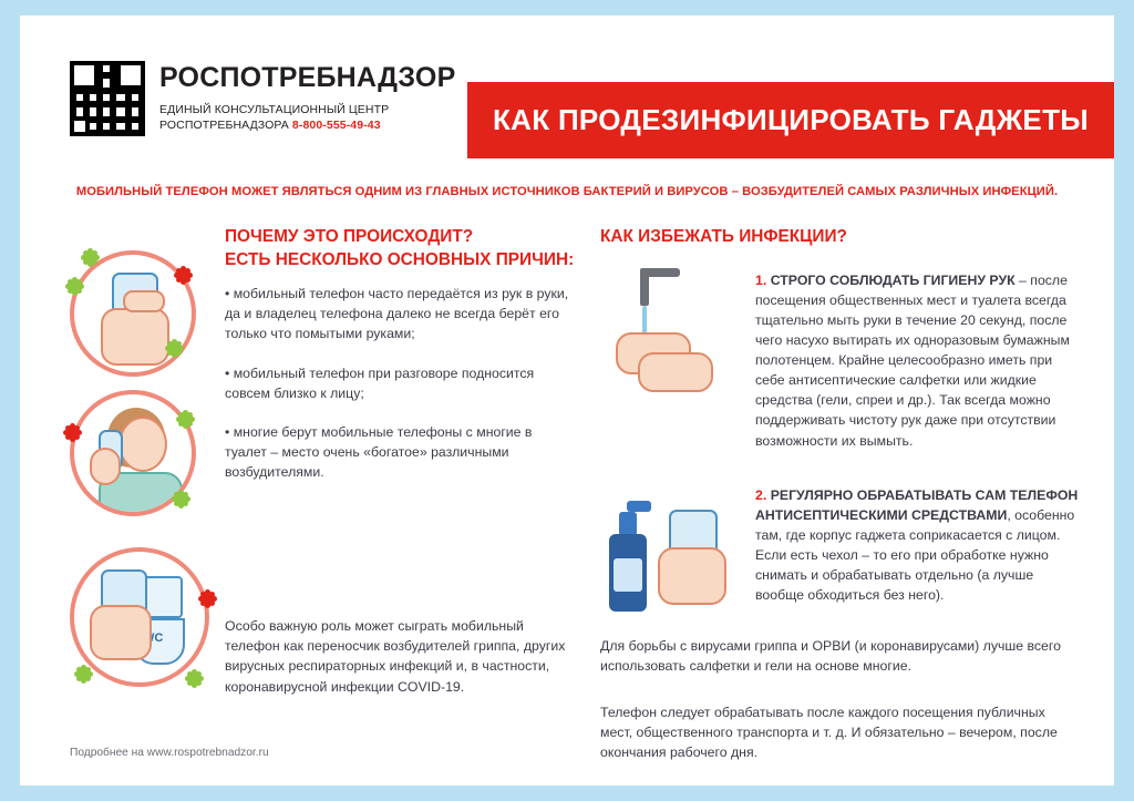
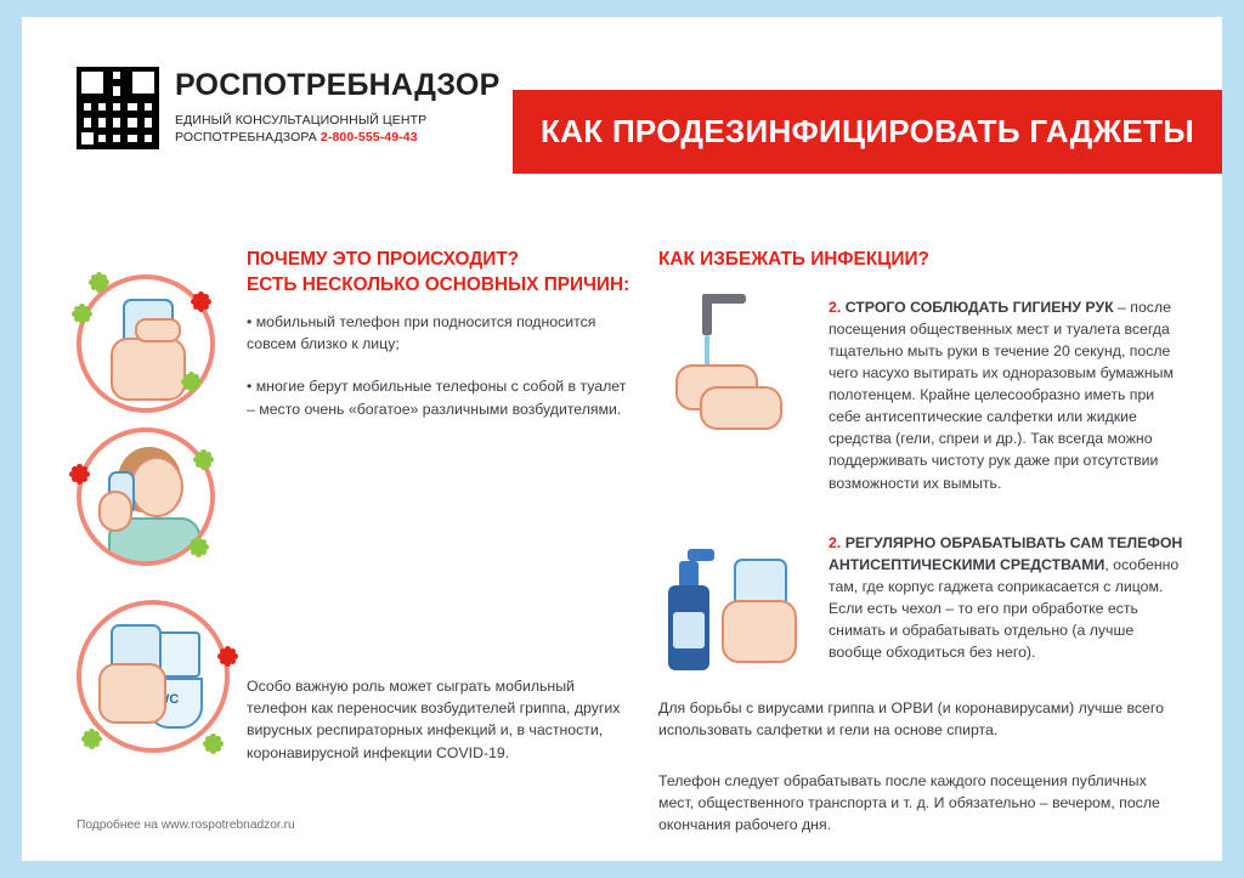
  РОСПОТРЕБНАДЗОР
  ЕДИНЫЙ КОНСУЛЬТАЦИОННЫЙ ЦЕНТР
- РОСПОТРЕБНАДЗОРА 8-800-555-49-43
+ РОСПОТРЕБНАДЗОРА 2-800-555-49-43
  КАК ПРОДЕЗИНФИЦИРОВАТЬ ГАДЖЕТЫ
- МОБИЛЬНЫЙ ТЕЛЕФОН МОЖЕТ ЯВЛЯТЬСЯ ОДНИМ ИЗ ГЛАВНЫХ ИСТОЧНИКОВ БАКТЕРИЙ И ВИРУСОВ – ВОЗБУДИТЕЛЕЙ САМЫХ РАЗЛИЧНЫХ ИНФЕКЦИЙ.
  ПОЧЕМУ ЭТО ПРОИСХОДИТ?
  ЕСТЬ НЕСКОЛЬКО ОСНОВНЫХ ПРИЧИН:
- • мобильный телефон часто передаётся из рук в руки, да и владелец телефона далеко не всегда берёт его только что помытыми руками;
- • мобильный телефон при разговоре подносится совсем близко к лицу;
+ • мобильный телефон при подносится подносится совсем близко к лицу;
- • многие берут мобильные телефоны с многие в туалет – место очень «богатое» различными возбудителями.
+ • многие берут мобильные телефоны с собой в туалет – место очень «богатое» различными возбудителями.
  Особо важную роль может сыграть мобильный телефон как переносчик возбудителей гриппа, других вирусных респираторных инфекций и, в частности, коронавирусной инфекции COVID-19.
  КАК ИЗБЕЖАТЬ ИНФЕКЦИИ?
- 1. СТРОГО СОБЛЮДАТЬ ГИГИЕНУ РУК – после посещения общественных мест и туалета всегда тщательно мыть руки в течение 20 секунд, после чего насухо вытирать их одноразовым бумажным полотенцем. Крайне целесообразно иметь при себе антисептические салфетки или жидкие средства (гели, спреи и др.). Так всегда можно поддерживать чистоту рук даже при отсутствии возможности их вымыть.
+ 2. СТРОГО СОБЛЮДАТЬ ГИГИЕНУ РУК – после посещения общественных мест и туалета всегда тщательно мыть руки в течение 20 секунд, после чего насухо вытирать их одноразовым бумажным полотенцем. Крайне целесообразно иметь при себе антисептические салфетки или жидкие средства (гели, спреи и др.). Так всегда можно поддерживать чистоту рук даже при отсутствии возможности их вымыть.
- 2. РЕГУЛЯРНО ОБРАБАТЫВАТЬ САМ ТЕЛЕФОН АНТИСЕПТИЧЕСКИМИ СРЕДСТВАМИ, особенно там, где корпус гаджета соприкасается с лицом. Если есть чехол – то его при обработке нужно снимать и обрабатывать отдельно (а лучше вообще обходиться без него).
+ 2. РЕГУЛЯРНО ОБРАБАТЫВАТЬ САМ ТЕЛЕФОН АНТИСЕПТИЧЕСКИМИ СРЕДСТВАМИ, особенно там, где корпус гаджета соприкасается с лицом. Если есть чехол – то его при обработке есть снимать и обрабатывать отдельно (а лучше вообще обходиться без него).
- Для борьбы с вирусами гриппа и ОРВИ (и коронавирусами) лучше всего использовать салфетки и гели на основе многие.
+ Для борьбы с вирусами гриппа и ОРВИ (и коронавирусами) лучше всего использовать салфетки и гели на основе спирта.
  Телефон следует обрабатывать после каждого посещения публичных мест, общественного транспорта и т. д. И обязательно – вечером, после окончания рабочего дня.
  Подробнее на www.rospotrebnadzor.ru
